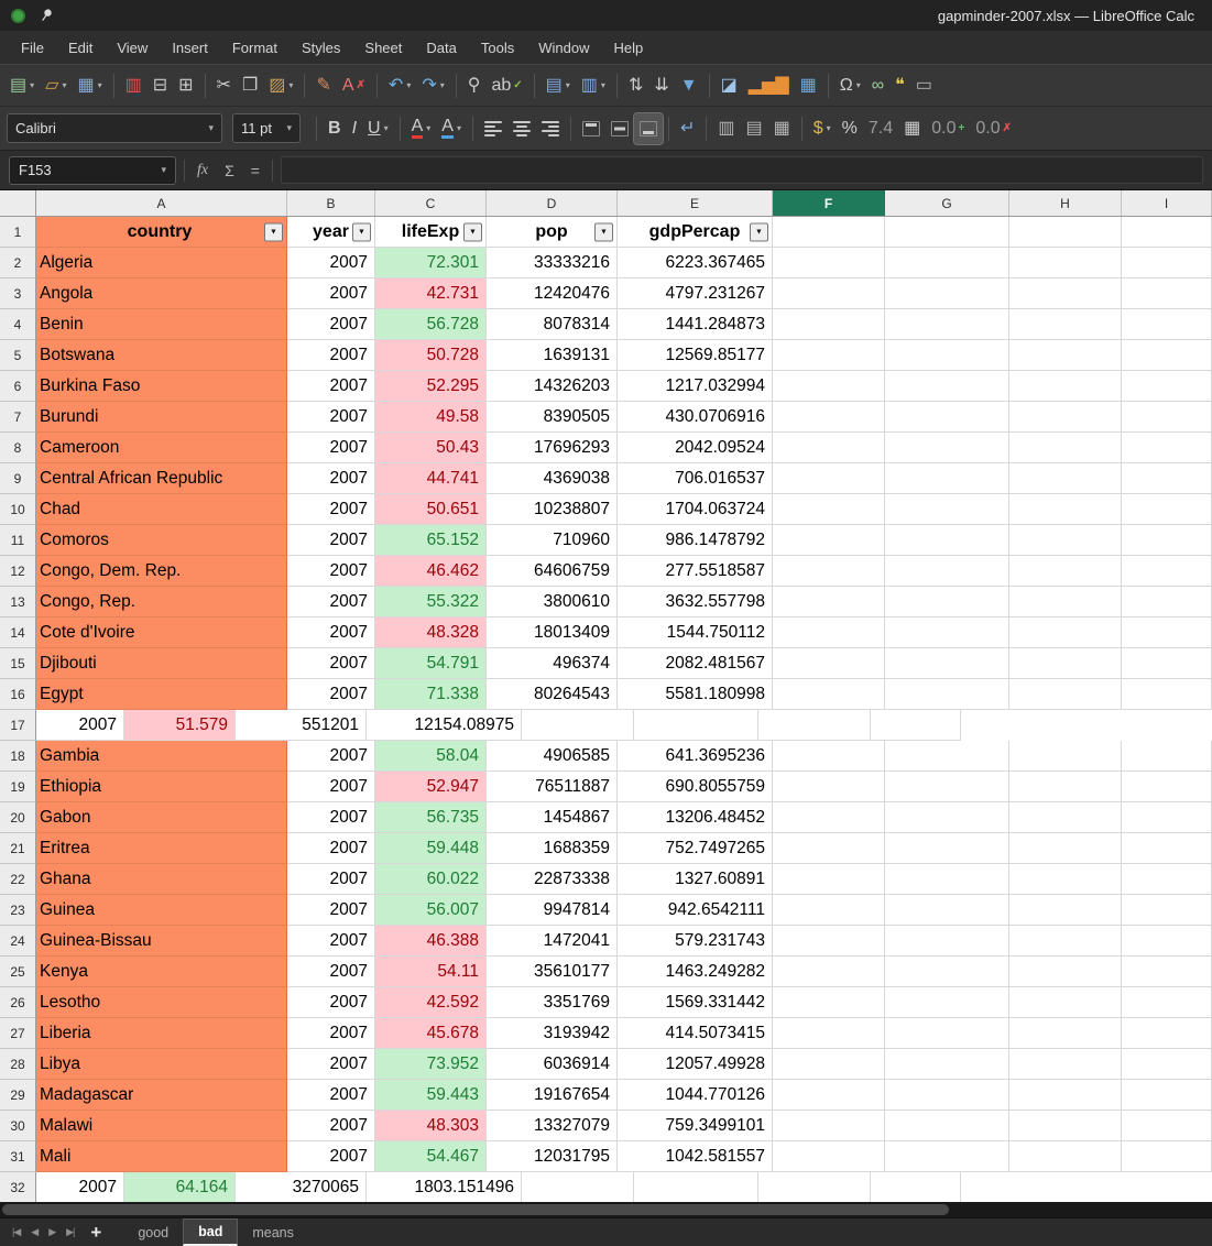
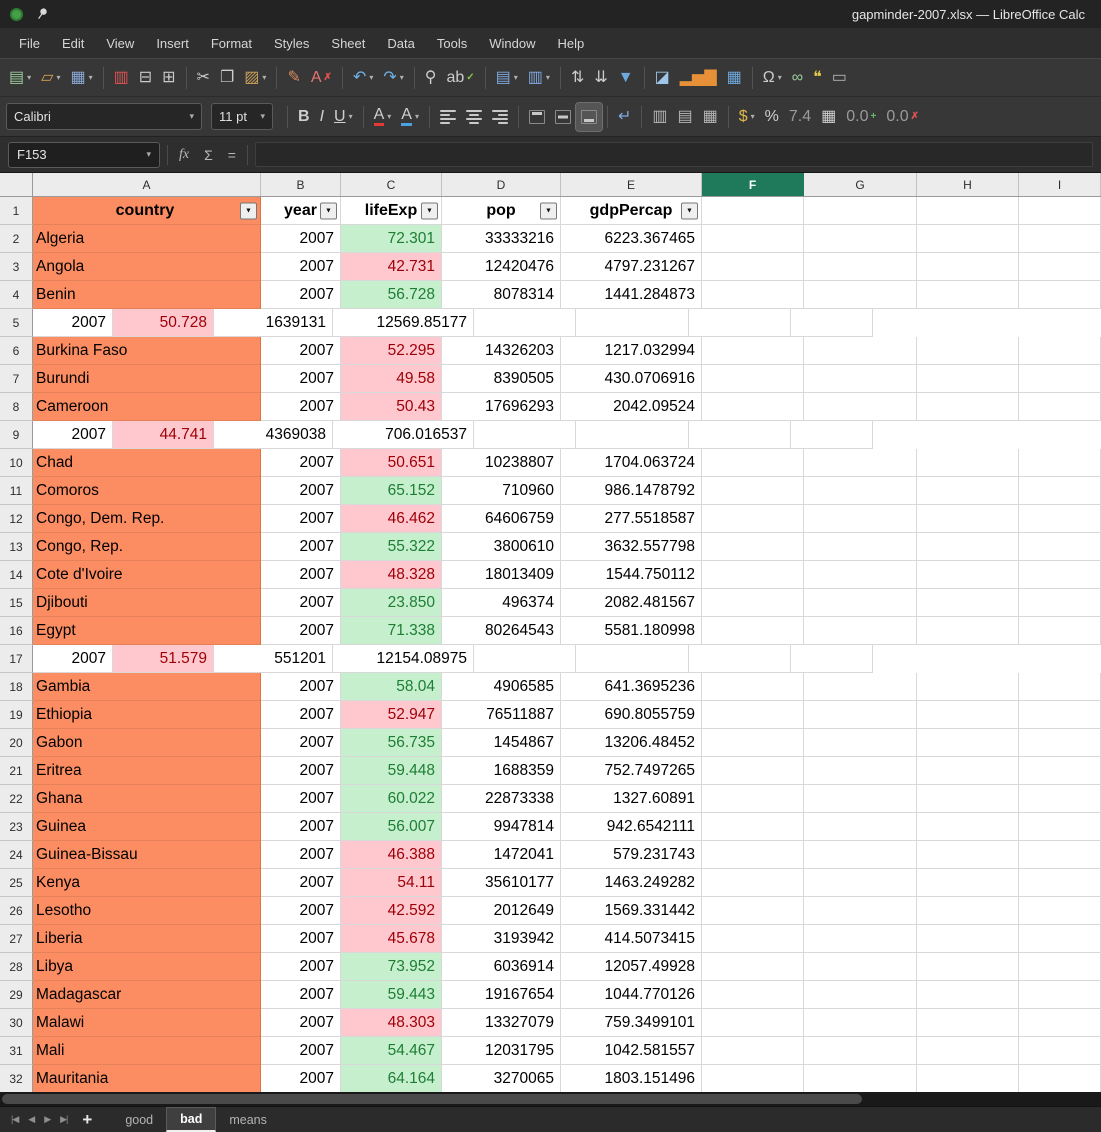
  gapminder-2007.xlsx — LibreOffice Calc
  File
  Edit
  View
  Insert
  Format
  Styles
  Sheet
  Data
  Tools
  Window
  Help
  ▤
  ▾
  ▱
  ▾
  ▦
  ▾
  ▥
  ⊟
  ⊞
  ✂
  ❐
  ▨
  ▾
  ✎
  A
  ✗
  ↶
  ▾
  ↷
  ▾
  ⚲
  ab
  ✓
  ▤
  ▾
  ▥
  ▾
  ⇅
  ⇊
  ▼
  ◪
  ▂▅▇
  ▦
  Ω
  ▾
  ∞
  ❝
  ▭
  Calibri
  ▾
  11 pt
  ▾
  B
  I
  U
  ▾
  A
  ▾
  A
  ▾
  ↵
  ▥
  ▤
  ▦
  $
  ▾
  %
  7.4
  ▦
  0.0
  +
  0.0
  ✗
  F153
  ▾
  fx
  Σ
  =
  A
  B
  C
  D
  E
  F
  G
  H
  I
  1
  country
  year
  lifeExp
  pop
  gdpPercap
  2
  Algeria
  2007
  72.301
  33333216
  6223.367465
  3
  Angola
  2007
  42.731
  12420476
  4797.231267
  4
  Benin
  2007
  56.728
  8078314
  1441.284873
  5
- Botswana
  2007
  50.728
  1639131
  12569.85177
  6
  Burkina Faso
  2007
  52.295
  14326203
  1217.032994
  7
  Burundi
  2007
  49.58
  8390505
  430.0706916
  8
  Cameroon
  2007
  50.43
  17696293
  2042.09524
  9
- Central African Republic
  2007
  44.741
  4369038
  706.016537
  10
  Chad
  2007
  50.651
  10238807
  1704.063724
  11
  Comoros
  2007
  65.152
  710960
  986.1478792
  12
  Congo, Dem. Rep.
  2007
  46.462
  64606759
  277.5518587
  13
  Congo, Rep.
  2007
  55.322
  3800610
  3632.557798
  14
  Cote d'Ivoire
  2007
  48.328
  18013409
  1544.750112
  15
  Djibouti
  2007
- 54.791
+ 23.850
  496374
  2082.481567
  16
  Egypt
  2007
  71.338
  80264543
  5581.180998
  17
  2007
  51.579
  551201
  12154.08975
  18
  Gambia
  2007
  58.04
  4906585
  641.3695236
  19
  Ethiopia
  2007
  52.947
  76511887
  690.8055759
  20
  Gabon
  2007
  56.735
  1454867
  13206.48452
  21
  Eritrea
  2007
  59.448
  1688359
  752.7497265
  22
  Ghana
  2007
  60.022
  22873338
  1327.60891
  23
  Guinea
  2007
  56.007
  9947814
  942.6542111
  24
  Guinea-Bissau
  2007
  46.388
  1472041
  579.231743
  25
  Kenya
  2007
  54.11
  35610177
  1463.249282
  26
  Lesotho
  2007
  42.592
- 3351769
+ 2012649
  1569.331442
  27
  Liberia
  2007
  45.678
  3193942
  414.5073415
  28
  Libya
  2007
  73.952
  6036914
  12057.49928
  29
  Madagascar
  2007
  59.443
  19167654
  1044.770126
  30
  Malawi
  2007
  48.303
  13327079
  759.3499101
  31
  Mali
  2007
  54.467
  12031795
  1042.581557
  32
+ Mauritania
  2007
  64.164
  3270065
  1803.151496
  |◀
  ◀
  ▶
  ▶|
  +
  good
  bad
  means
